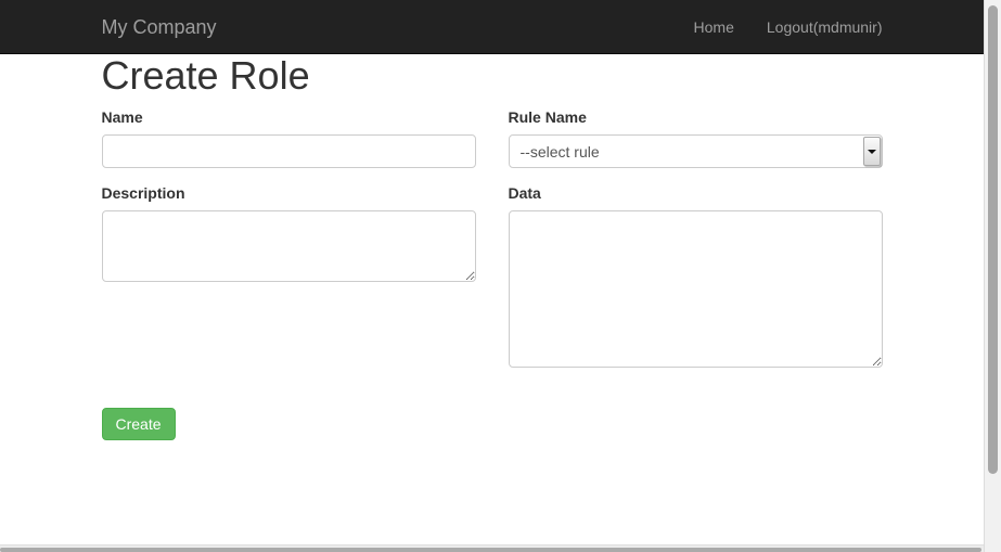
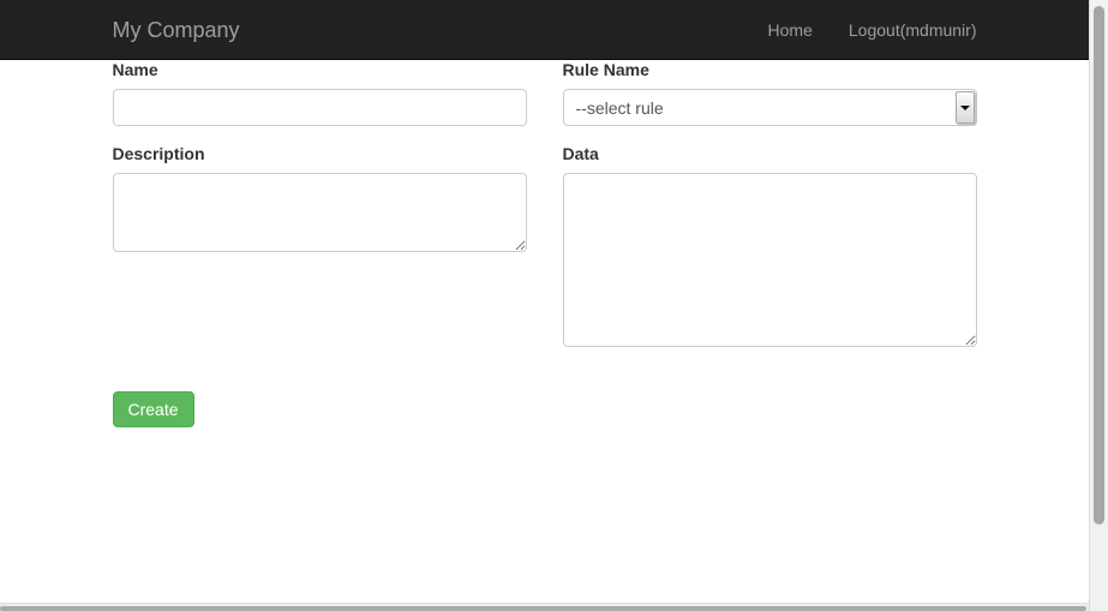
  My Company
  Home
  Logout(mdmunir)
- Create Role
  Name
  Description
  Rule Name
  --select rule
  Data
  Create
